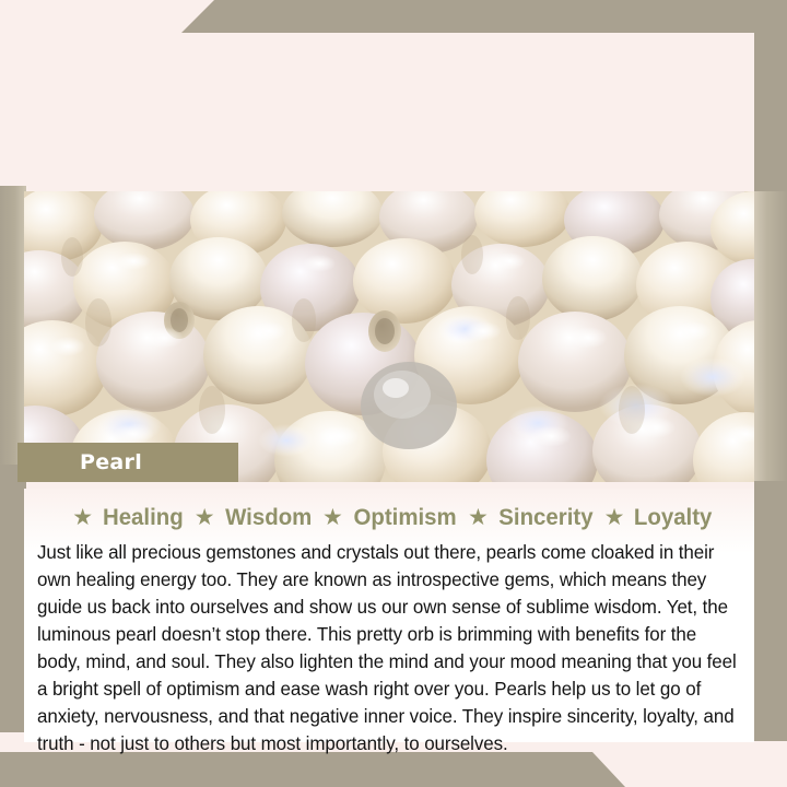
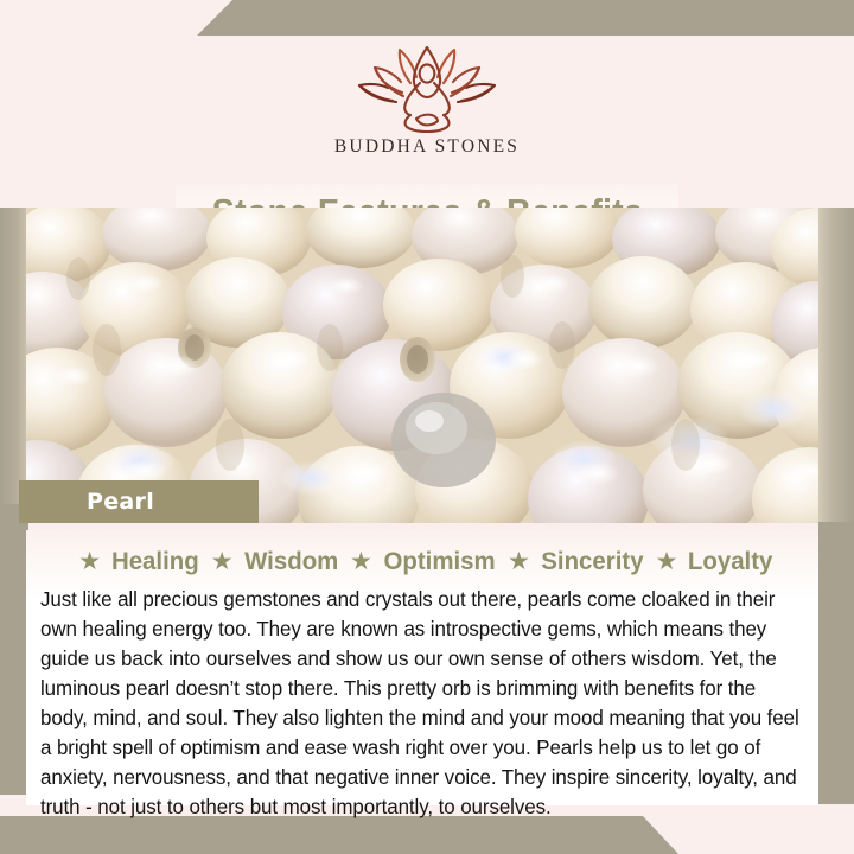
+ BUDDHA STONES
  Pearl
  ★
  Healing
  ★
  Wisdom
  ★
  Optimism
  ★
  Sincerity
  ★
  Loyalty
- Just like all precious gemstones and crystals out there, pearls come cloaked in their own healing energy too. They are known as introspective gems, which means they guide us back into ourselves and show us our own sense of sublime wisdom. Yet, the luminous pearl doesn’t stop there. This pretty orb is brimming with benefits for the body, mind, and soul. They also lighten the mind and your mood meaning that you feel a bright spell of optimism and ease wash right over you. Pearls help us to let go of anxiety, nervousness, and that negative inner voice. They inspire sincerity, loyalty, and truth - not just to others but most importantly, to ourselves.
+ Just like all precious gemstones and crystals out there, pearls come cloaked in their own healing energy too. They are known as introspective gems, which means they guide us back into ourselves and show us our own sense of others wisdom. Yet, the luminous pearl doesn’t stop there. This pretty orb is brimming with benefits for the body, mind, and soul. They also lighten the mind and your mood meaning that you feel a bright spell of optimism and ease wash right over you. Pearls help us to let go of anxiety, nervousness, and that negative inner voice. They inspire sincerity, loyalty, and truth - not just to others but most importantly, to ourselves.
